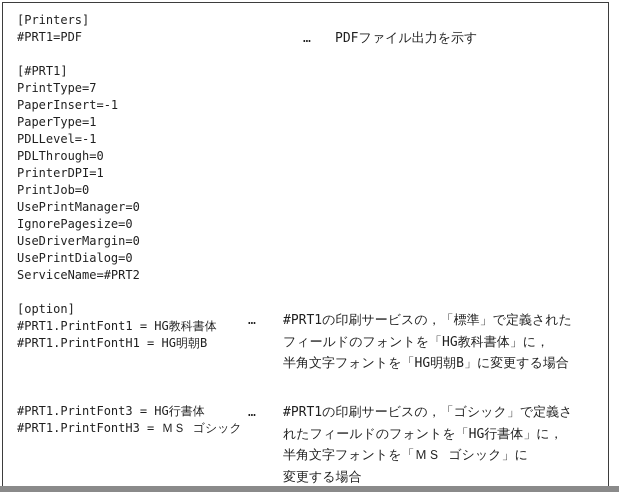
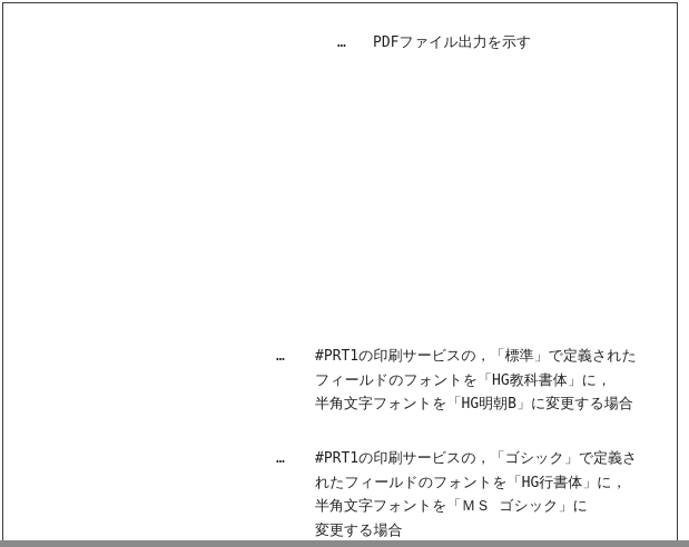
- [Printers]
- #PRT1=PDF
- [#PRT1]
- PrintType=7
- PaperInsert=-1
- PaperType=1
- PDLLevel=-1
- PDLThrough=0
- PrinterDPI=1
- PrintJob=0
- UsePrintManager=0
- IgnorePagesize=0
- UseDriverMargin=0
- UsePrintDialog=0
- ServiceName=#PRT2
- [option]
- #PRT1.PrintFont1 = HG教科書体
- #PRT1.PrintFontH1 = HG明朝B
- #PRT1.PrintFont3 = HG行書体
- #PRT1.PrintFontH3 = ＭＳ ゴシック
  …
  PDFファイル出力を示す
  …
  #PRT1の印刷サービスの，「標準」で定義された
  フィールドのフォントを「HG教科書体」に，
  半角文字フォントを「HG明朝B」に変更する場合
  …
  #PRT1の印刷サービスの，「ゴシック」で定義さ
  れたフィールドのフォントを「HG行書体」に，
  半角文字フォントを「ＭＳ ゴシック」に
  変更する場合
